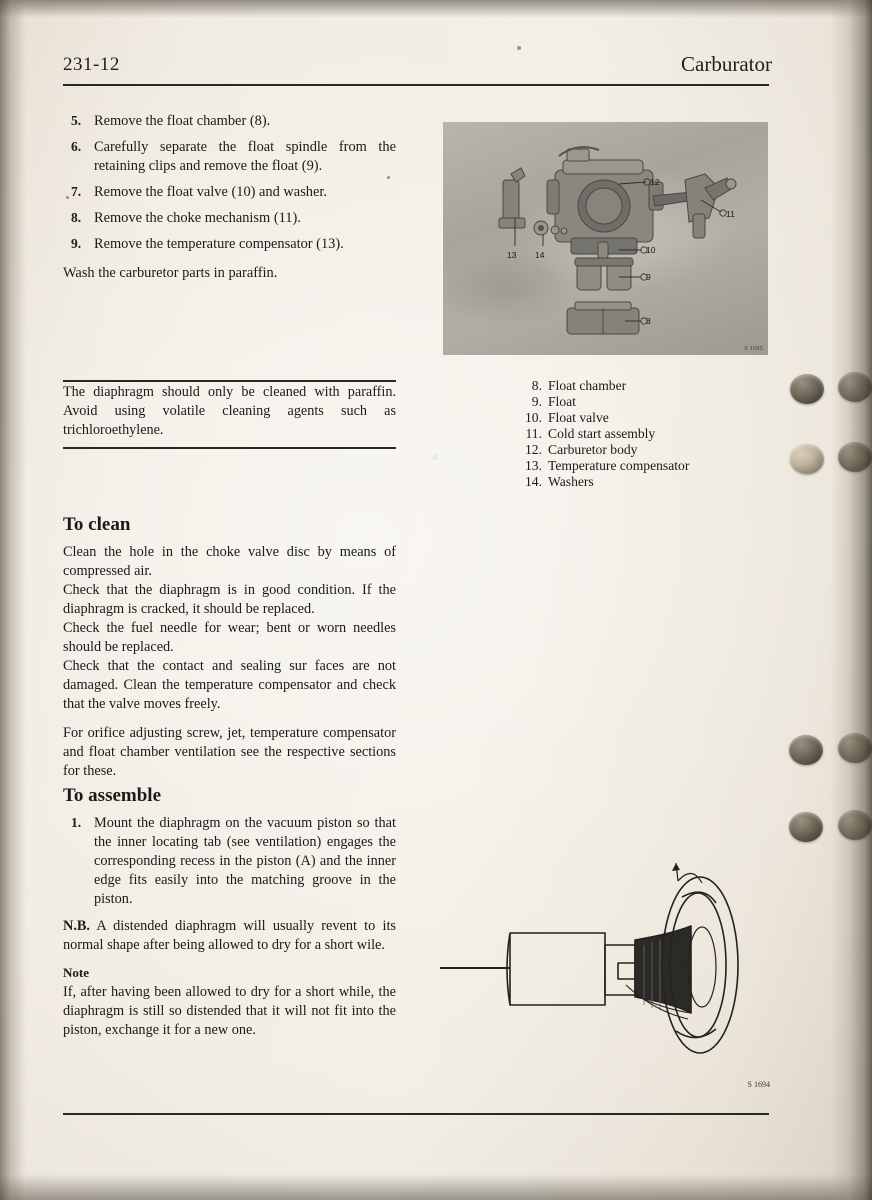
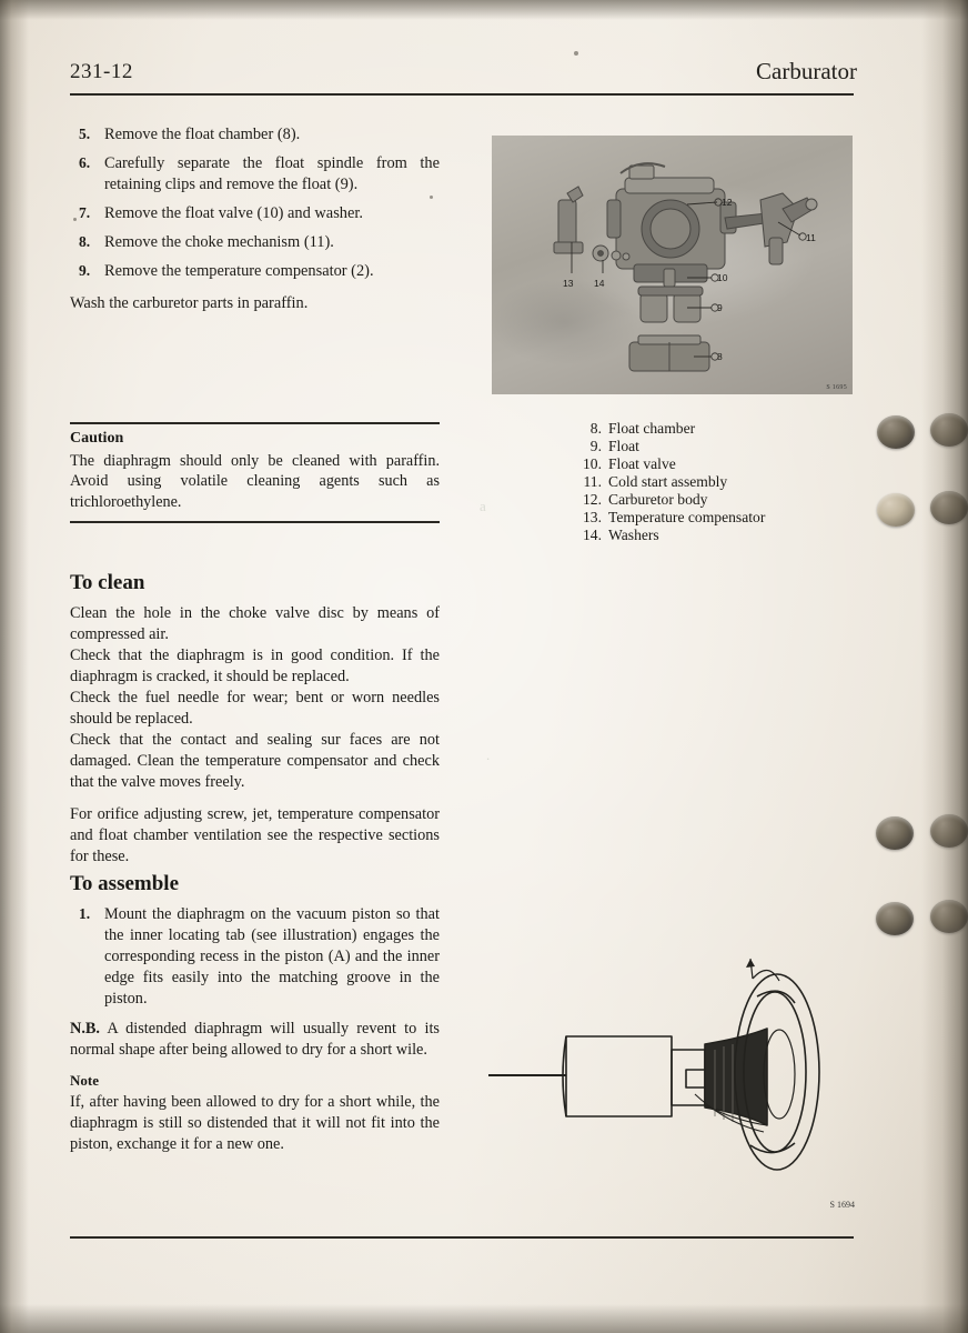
  a
  .
  231-12
  Carburator
  5.
  Remove the float chamber (8).
  6.
  Carefully separate the float spindle from the retaining clips and remove the float (9).
  7.
  Remove the float valve (10) and washer.
  8.
  Remove the choke mechanism (11).
  9.
- Remove the temperature compensator (13).
+ Remove the temperature compensator (2).
  Wash the carburetor parts in paraffin.
+ Caution
  The diaphragm should only be cleaned with paraffin. Avoid using volatile cleaning agents such as trichloroethylene.
  To clean
  Clean the hole in the choke valve disc by means of compressed air.
  Check that the diaphragm is in good condition. If the diaphragm is cracked, it should be replaced.
  Check the fuel needle for wear; bent or worn needles should be replaced.
  Check that the contact and sealing sur faces are not damaged. Clean the temperature compensator and check that the valve moves freely.
  For orifice adjusting screw, jet, temperature compensator and float chamber ventilation see the respective sections for these.
  To assemble
  1.
- Mount the diaphragm on the vacuum piston so that the inner locating tab (see ventilation) engages the corresponding recess in the piston (A) and the inner edge fits easily into the matching groove in the piston.
+ Mount the diaphragm on the vacuum piston so that the inner locating tab (see illustration) engages the corresponding recess in the piston (A) and the inner edge fits easily into the matching groove in the piston.
  N.B. A distended diaphragm will usually revent to its normal shape after being allowed to dry for a short wile.
  Note
  If, after having been allowed to dry for a short while, the diaphragm is still so distended that it will not fit into the piston, exchange it for a new one.
  12
  11
  13
  14
  10
  9
  8
  8. Float chamber
  9. Float
  10. Float valve
  11. Cold start assembly
  12. Carburetor body
  13. Temperature compensator
  14. Washers
  S 1694
